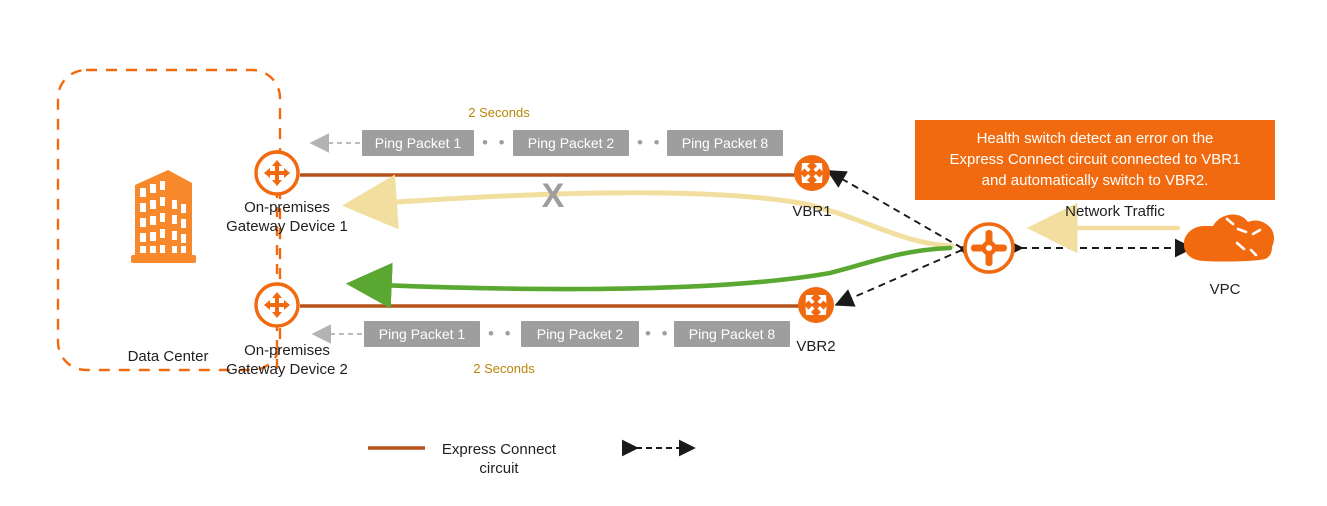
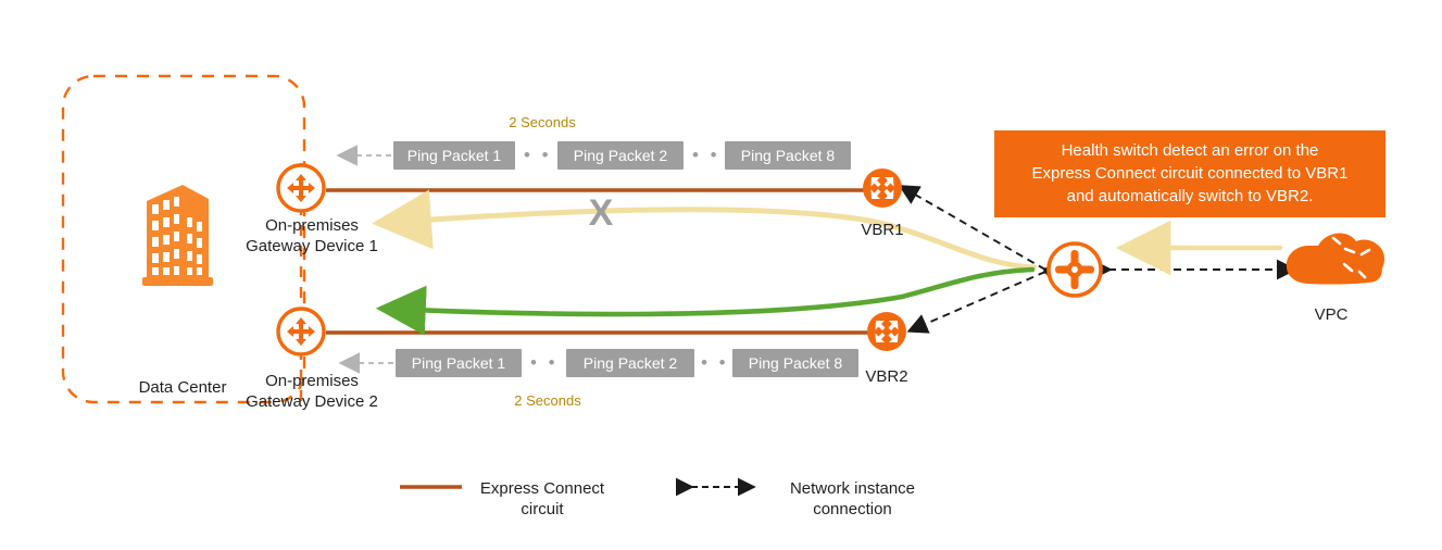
  Data Center
  On-premises
  Gateway Device 1
  On-premises
  Gateway Device 2
  VBR1
  VBR2
  VPC
  Health switch detect an error on the
  Express Connect circuit connected to VBR1
  and automatically switch to VBR2.
  2 Seconds
  Ping Packet 1
  Ping Packet 2
  Ping Packet 8
  Ping Packet 1
  Ping Packet 2
  Ping Packet 8
  2 Seconds
  X
- Network Traffic
  Express Connect
  circuit
+ Network instance
+ connection
